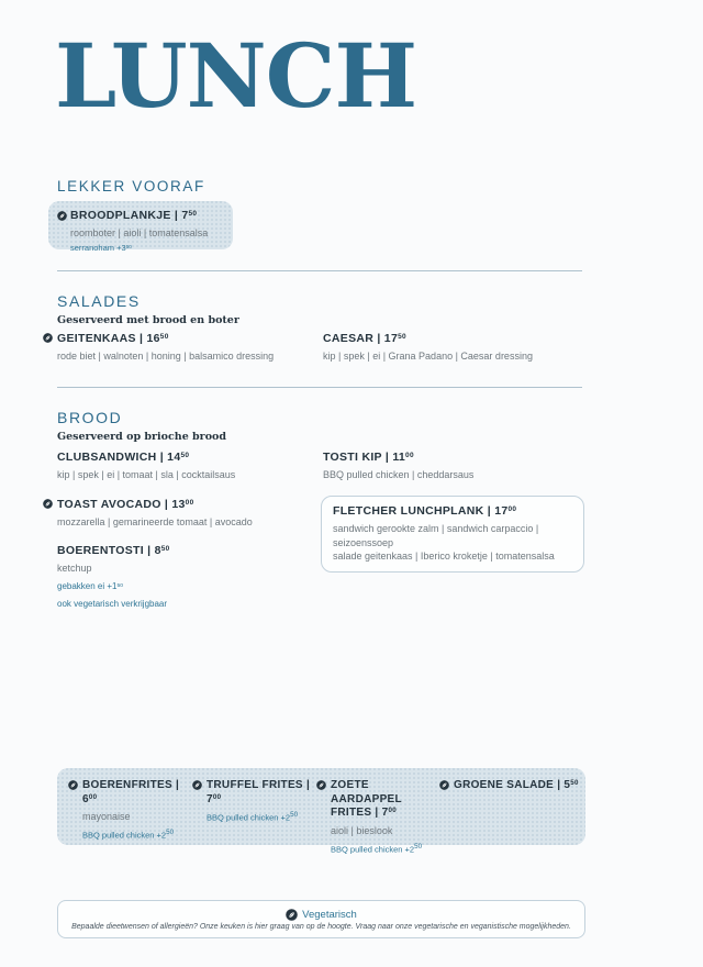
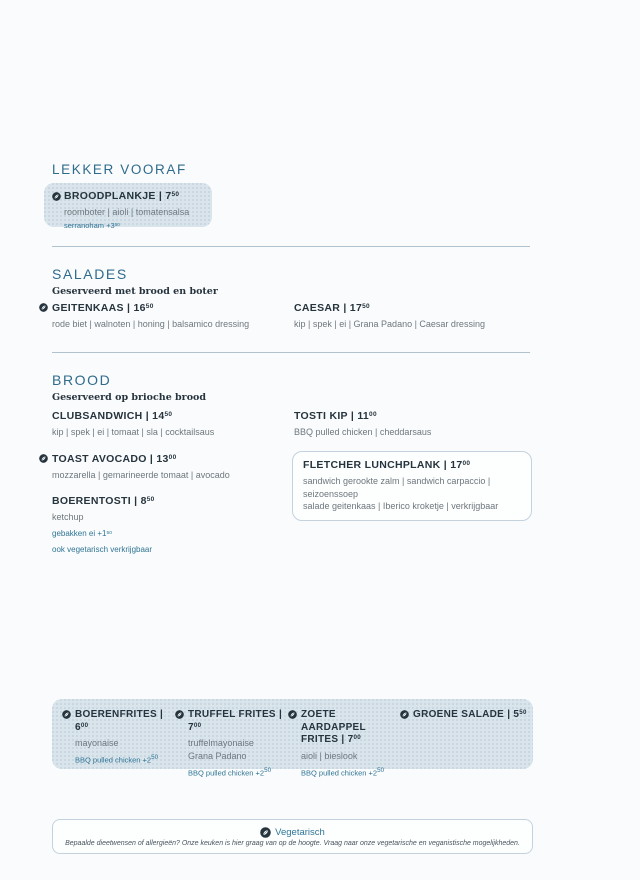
- LUNCH
  LEKKER VOORAF
  BROODPLANKJE | 7
  roomboter | aioli | tomatensalsa
  serranoham +3
  SALADES
  Geserveerd met brood en boter
  GEITENKAAS | 16
  rode biet | walnoten | honing | balsamico dressing
  CAESAR | 17
  kip | spek | ei | Grana Padano | Caesar dressing
  BROOD
  Geserveerd op brioche brood
  CLUBSANDWICH | 14
  kip | spek | ei | tomaat | sla | cocktailsaus
  TOAST AVOCADO | 13
  mozzarella | gemarineerde tomaat | avocado
  BOERENTOSTI | 8
  ketchup
  gebakken ei +1
  ook vegetarisch verkrijgbaar
  TOSTI KIP | 11
  BBQ pulled chicken | cheddarsaus
  FLETCHER LUNCHPLANK | 17
  sandwich gerookte zalm | sandwich carpaccio | seizoenssoep
- salade geitenkaas | Iberico kroketje | tomatensalsa
+ salade geitenkaas | Iberico kroketje | verkrijgbaar
  BOERENFRITES | 6
  mayonaise
  BBQ pulled chicken +2
  TRUFFEL FRITES | 7
+ truffelmayonaise
+ Grana Padano
  BBQ pulled chicken +2
  ZOETE AARDAPPEL FRITES | 7
  aioli | bieslook
  BBQ pulled chicken +2
  GROENE SALADE | 5
  Vegetarisch
